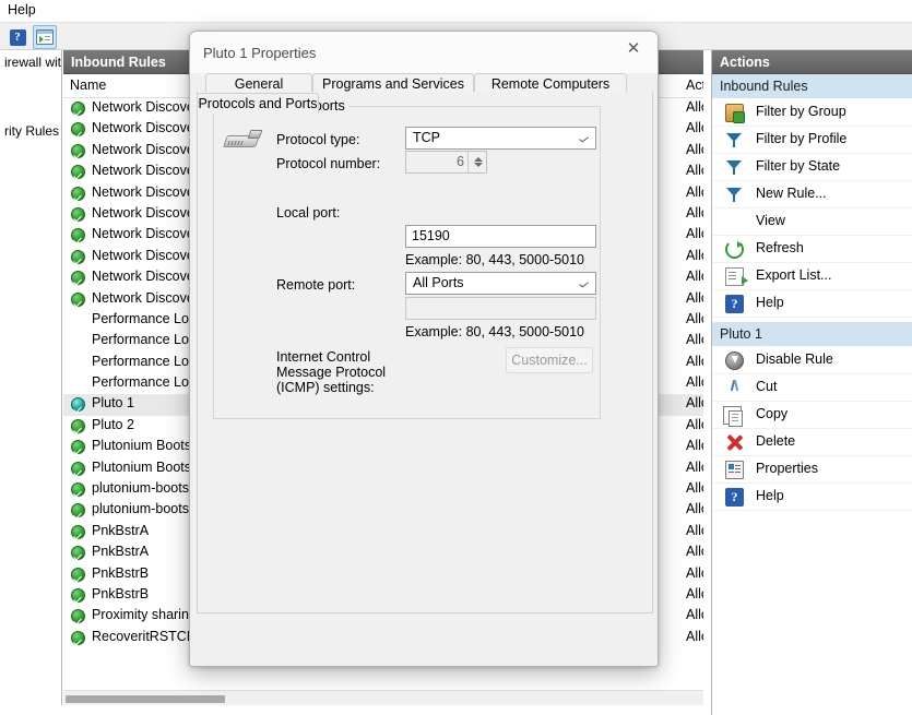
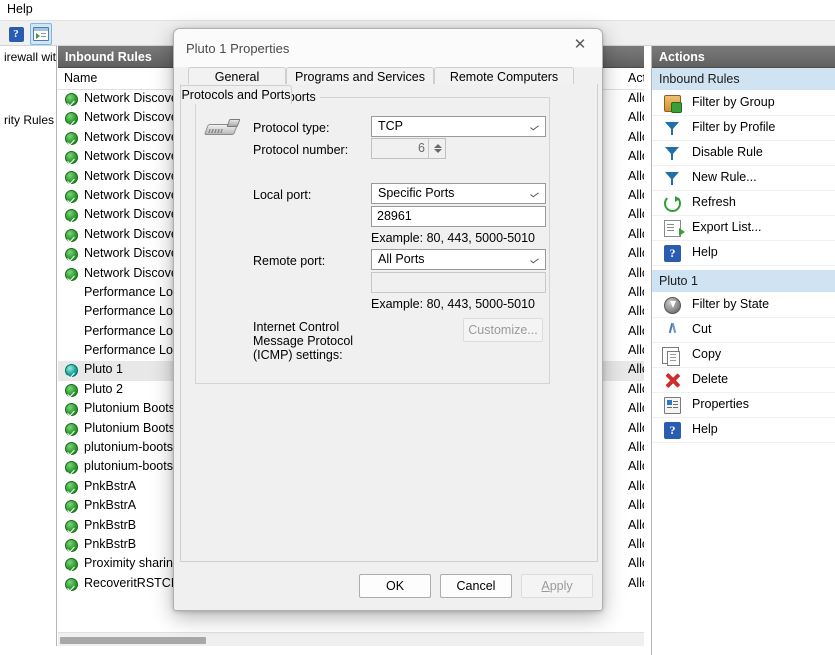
  Help
  ?
  irewall wit
  rity Rules
  Inbound Rules
  Name
  Network Discov
  All
  Network Discov
  All
  Network Discov
  All
  Network Discov
  All
  Network Discov
  All
  Network Discov
  All
  Network Discov
  All
  Network Discov
  All
  Network Discov
  All
  Network Discov
  All
  Performance Lo
  All
  Performance Lo
  All
  Performance Lo
  All
  Performance Lo
  All
  Pluto 1
  All
  Pluto 2
  All
  Plutonium Boots
  All
  Plutonium Boots
  All
  plutonium-boots
  All
  plutonium-boots
  All
  PnkBstrA
  All
  PnkBstrA
  All
  PnkBstrB
  All
  PnkBstrB
  All
  Proximity sharin
  All
  All
  Actions
  Inbound Rules
  Filter by Group
  Filter by Profile
- Filter by State
+ Disable Rule
  New Rule...
- View
  Refresh
  Export List...
  ?
  Help
  Pluto 1
- Disable Rule
+ Filter by State
  Cut
  Copy
  Delete
  Properties
  ?
  Help
  Pluto 1 Properties
  ✕
  General
  Programs and Services
  Remote Computers
  Protocols and Ports
  Protocol type:
  TCP
  Protocol number:
  6
  Local port:
+ Specific Ports
- 15190
+ 28961
  Example: 80, 443, 5000-5010
  Remote port:
  All Ports
  Example: 80, 443, 5000-5010
  Internet Control Message Protocol (ICMP) settings:
  Customize...
+ OK
+ Cancel
+ Apply
